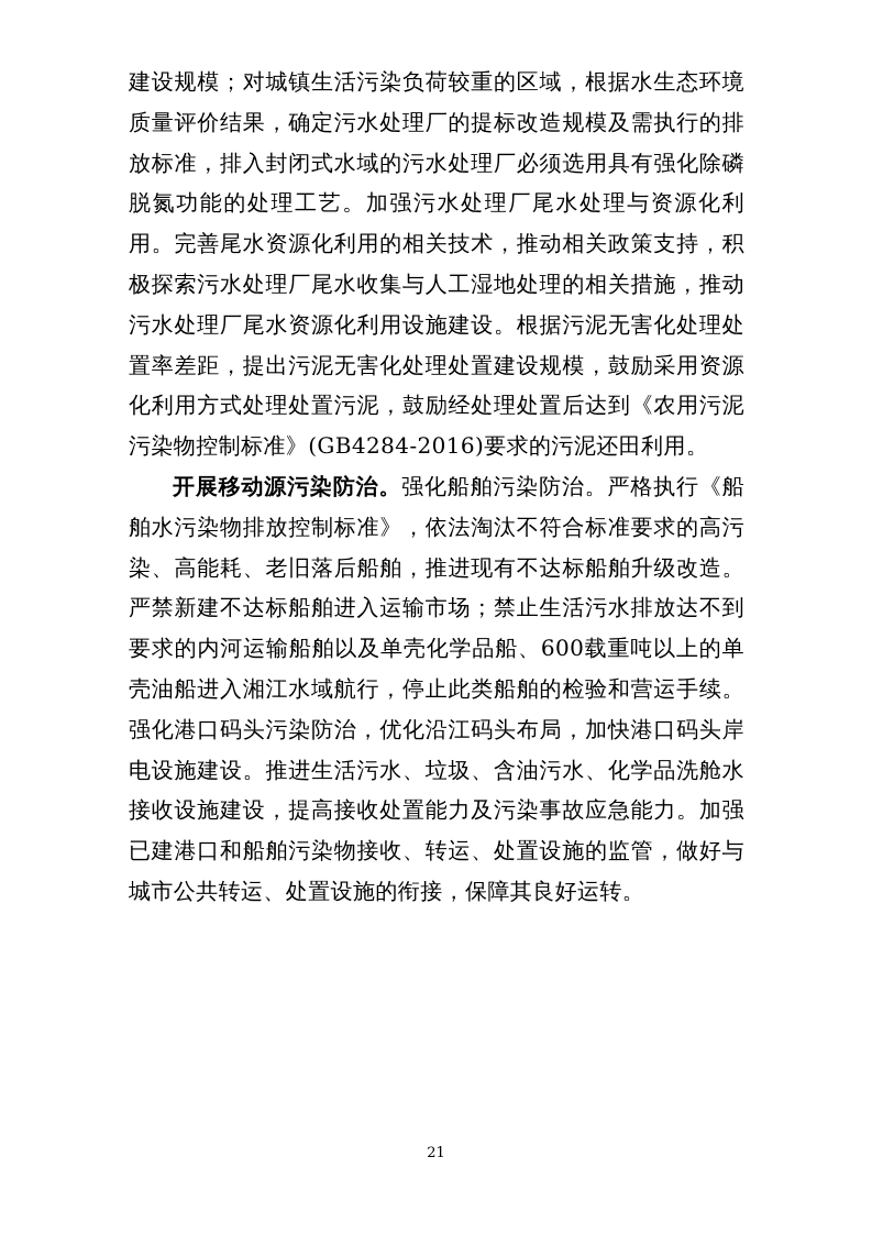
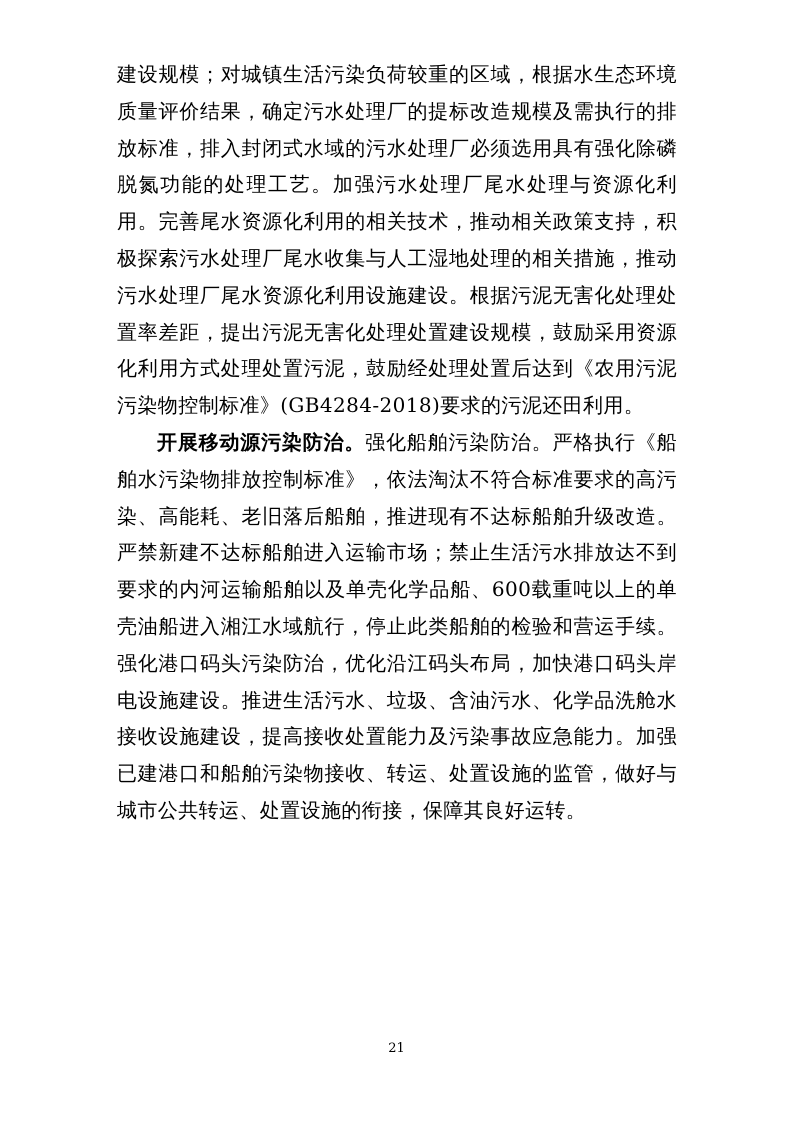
- 建设规模；对城镇生活污染负荷较重的区域，根据水生态环境质量评价结果，确定污水处理厂的提标改造规模及需执行的排放标准，排入封闭式水域的污水处理厂必须选用具有强化除磷脱氮功能的处理工艺。加强污水处理厂尾水处理与资源化利用。完善尾水资源化利用的相关技术，推动相关政策支持，积极探索污水处理厂尾水收集与人工湿地处理的相关措施，推动污水处理厂尾水资源化利用设施建设。根据污泥无害化处理处置率差距，提出污泥无害化处理处置建设规模，鼓励采用资源化利用方式处理处置污泥，鼓励经处理处置后达到《农用污泥污染物控制标准》(GB4284-2016)要求的污泥还田利用。
+ 建设规模；对城镇生活污染负荷较重的区域，根据水生态环境质量评价结果，确定污水处理厂的提标改造规模及需执行的排放标准，排入封闭式水域的污水处理厂必须选用具有强化除磷脱氮功能的处理工艺。加强污水处理厂尾水处理与资源化利用。完善尾水资源化利用的相关技术，推动相关政策支持，积极探索污水处理厂尾水收集与人工湿地处理的相关措施，推动污水处理厂尾水资源化利用设施建设。根据污泥无害化处理处置率差距，提出污泥无害化处理处置建设规模，鼓励采用资源化利用方式处理处置污泥，鼓励经处理处置后达到《农用污泥污染物控制标准》(GB4284-2018)要求的污泥还田利用。
  开展移动源污染防治。强化船舶污染防治。严格执行《船舶水污染物排放控制标准》，依法淘汰不符合标准要求的高污染、高能耗、老旧落后船舶，推进现有不达标船舶升级改造。严禁新建不达标船舶进入运输市场；禁止生活污水排放达不到要求的内河运输船舶以及单壳化学品船、600载重吨以上的单壳油船进入湘江水域航行，停止此类船舶的检验和营运手续。强化港口码头污染防治，优化沿江码头布局，加快港口码头岸电设施建设。推进生活污水、垃圾、含油污水、化学品洗舱水接收设施建设，提高接收处置能力及污染事故应急能力。加强已建港口和船舶污染物接收、转运、处置设施的监管，做好与城市公共转运、处置设施的衔接，保障其良好运转。
  21
